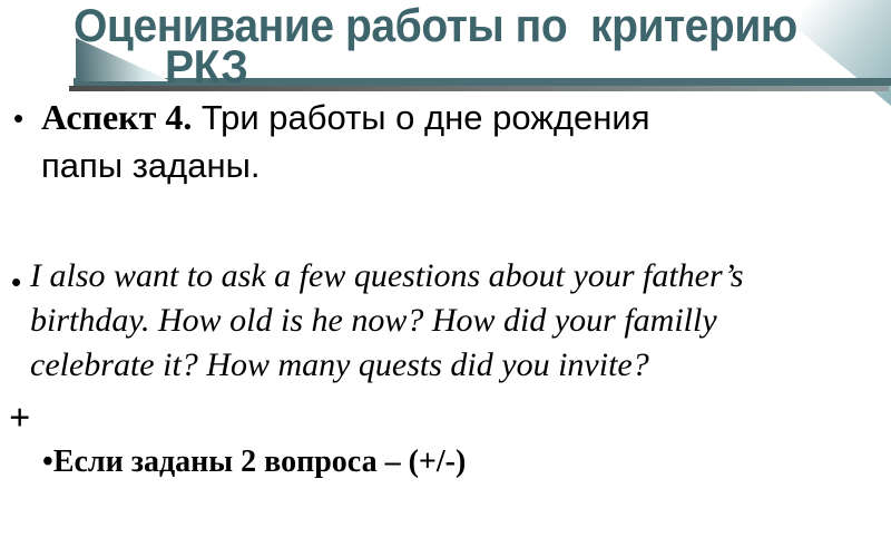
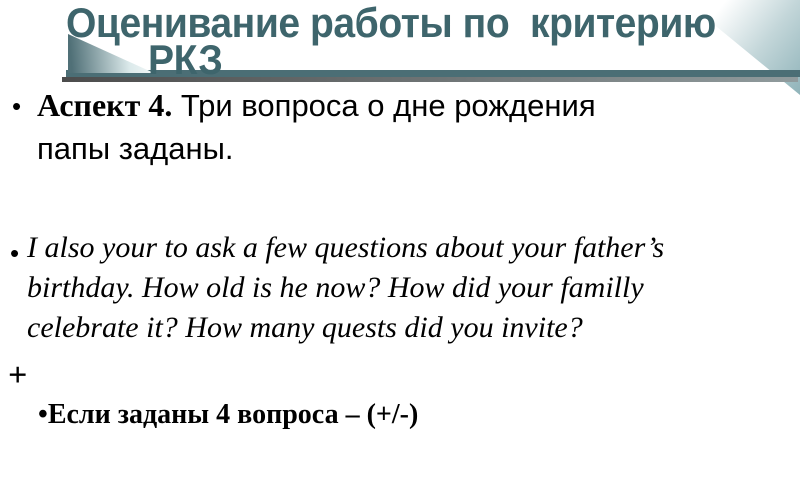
  Оценивание работы по критерию
  РКЗ
  •
- Аспект 4. Три работы о дне рождения папы заданы.
+ Аспект 4. Три вопроса о дне рождения папы заданы.
  •
- I also want to ask a few questions about your father’s birthday. How old is he now? How did your familly celebrate it? How many quests did you invite?
+ I also your to ask a few questions about your father’s birthday. How old is he now? How did your familly celebrate it? How many quests did you invite?
  +
- •Если заданы 2 вопроса – (+/-)
+ •Если заданы 4 вопроса – (+/-)
